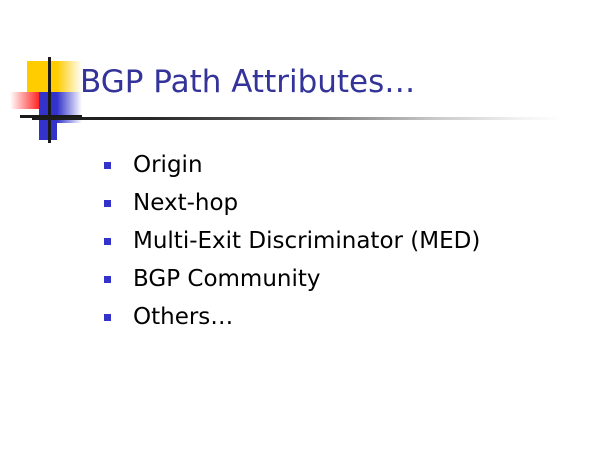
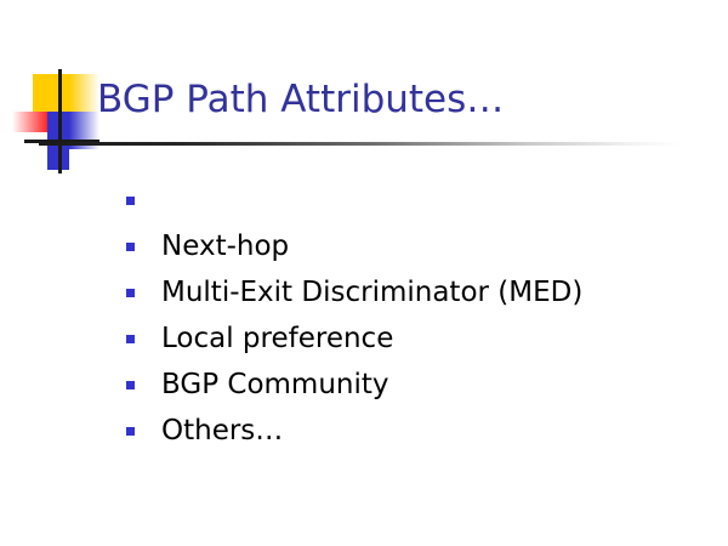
  BGP Path Attributes…
- Origin
  Next-hop
  Multi-Exit Discriminator (MED)
+ Local preference
  BGP Community
  Others…
